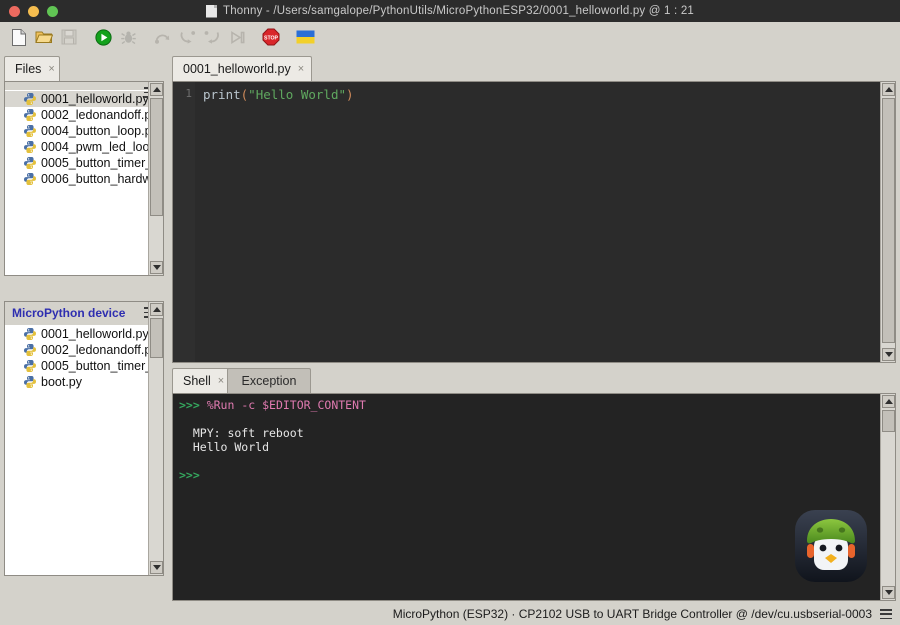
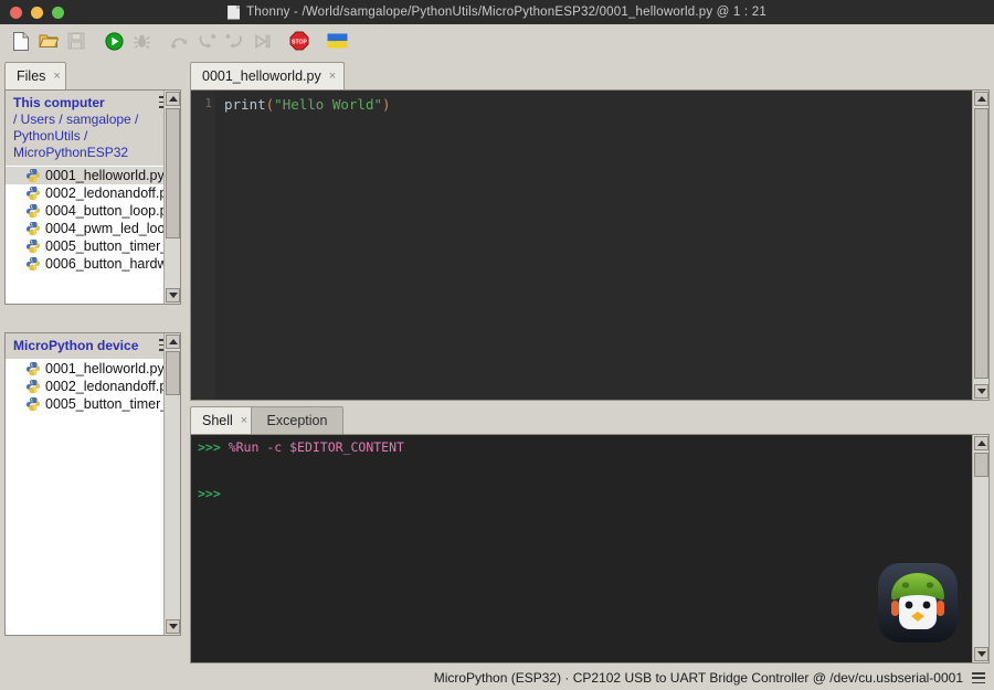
- Thonny - /Users/samgalope/PythonUtils/MicroPythonESP32/0001_helloworld.py @ 1 : 21
+ Thonny - /World/samgalope/PythonUtils/MicroPythonESP32/0001_helloworld.py @ 1 : 21
  Files
  ×
+ This computer
+ / Users / samgalope /
+ PythonUtils /
+ MicroPythonESP32
  0001_helloworld.py
  0002_ledonandoff.
  0004_button_loop.
  0004_pwm_led_loo
  0005_button_timer
  0006_button_hardw
  MicroPython device
  0001_helloworld.py
  0002_ledonandoff.
  0005_button_timer
- boot.py
  0001_helloworld.py
  ×
  1
  print("Hello World")
  Shell
  ×
  Exception
  >>> %Run -c $EDITOR_CONTENT
- MPY: soft reboot
- Hello World
  >>>
- MicroPython (ESP32) · CP2102 USB to UART Bridge Controller @ /dev/cu.usbserial-0003
+ MicroPython (ESP32) · CP2102 USB to UART Bridge Controller @ /dev/cu.usbserial-0001
